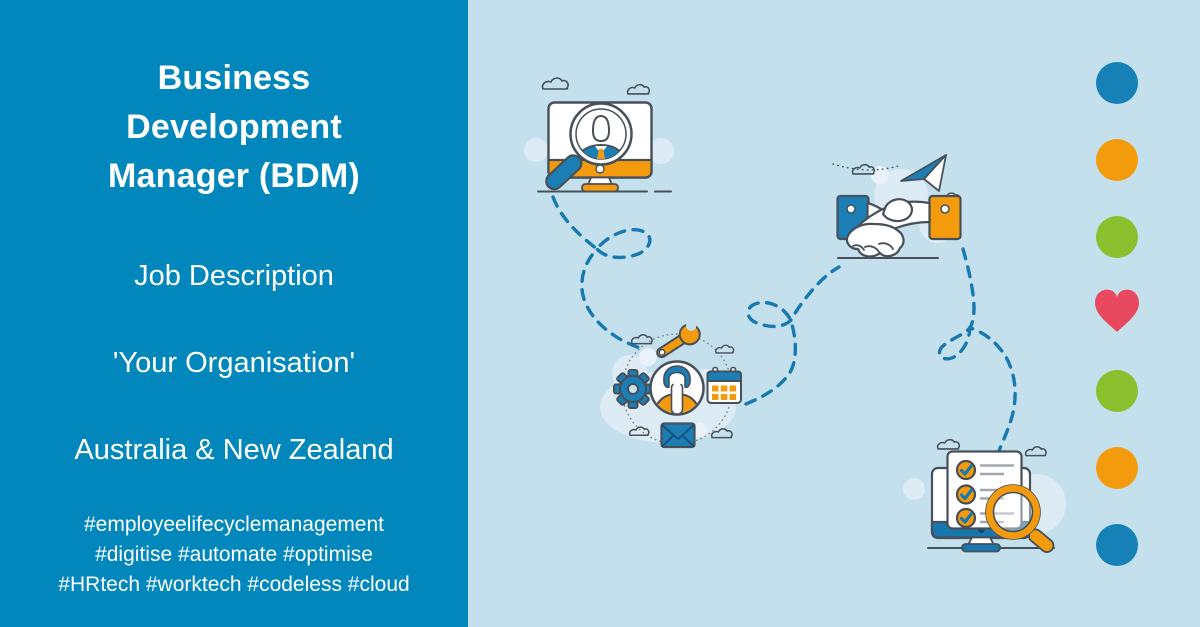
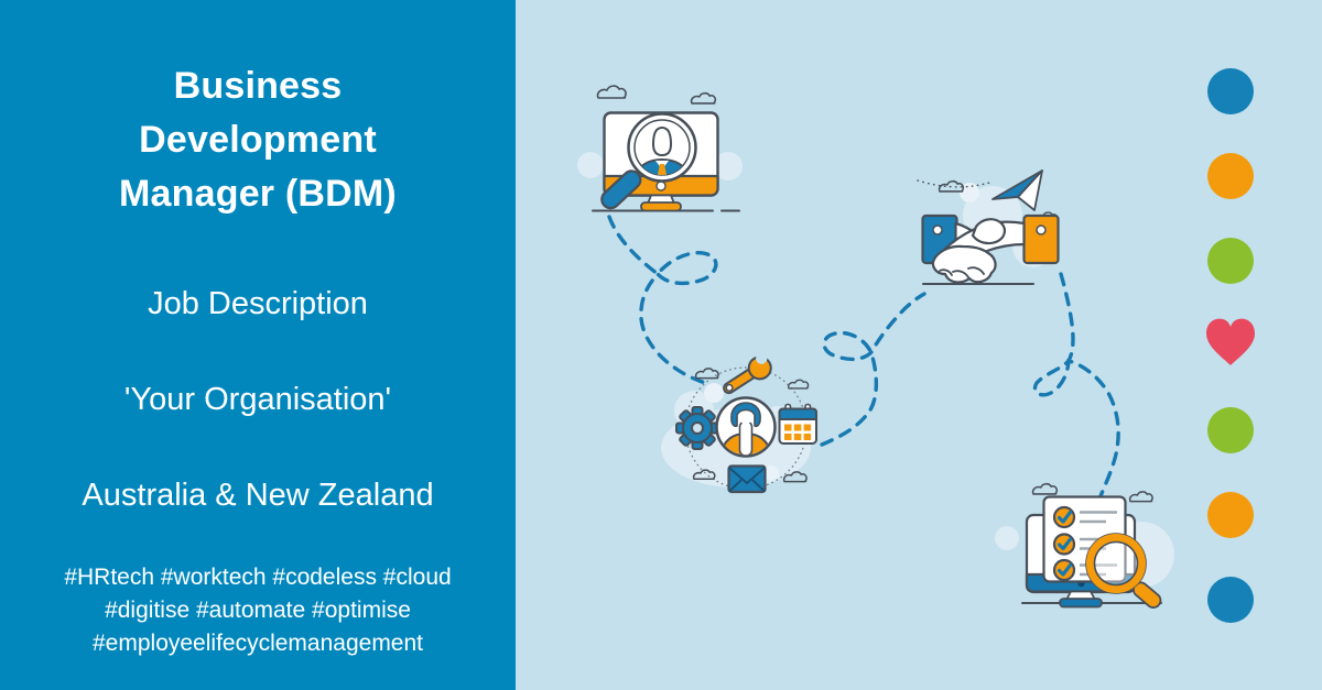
  Business
  Development
  Manager (BDM)
  Job Description
  'Your Organisation'
  Australia & New Zealand
- #employeelifecyclemanagement
+ #HRtech #worktech #codeless #cloud
  #digitise #automate #optimise
- #HRtech #worktech #codeless #cloud
+ #employeelifecyclemanagement
